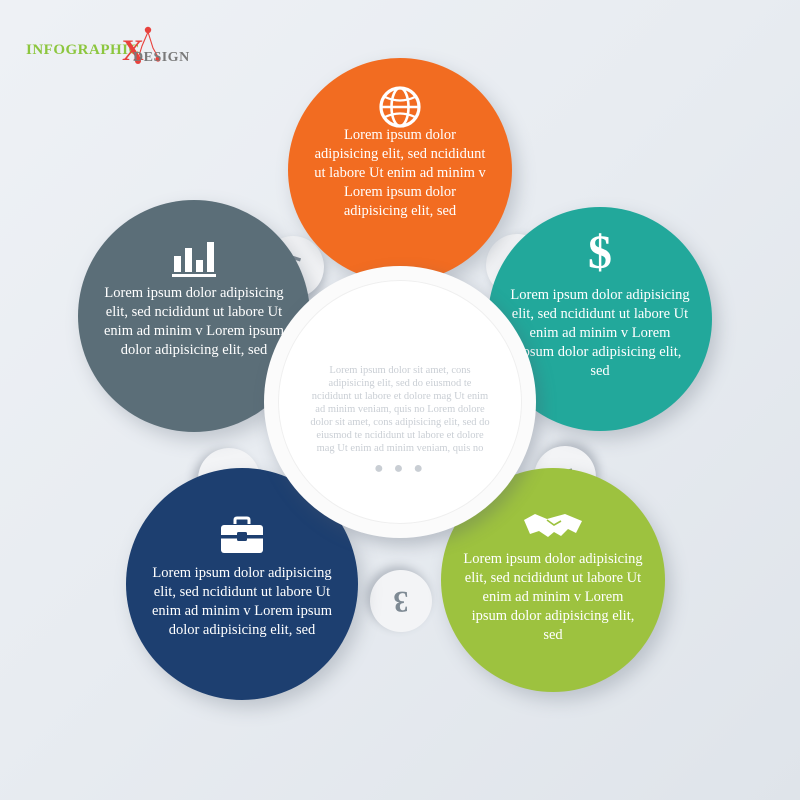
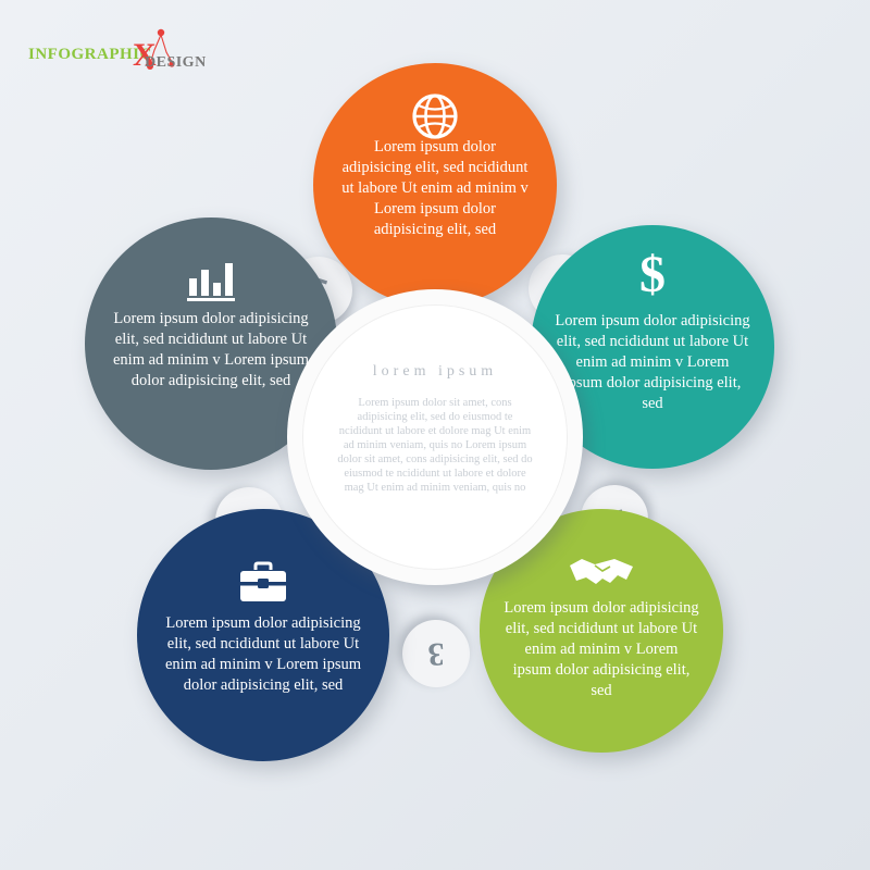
  INFOGRAPHIC
  X
  DESIGN
  Lorem ipsum dolor adipisicing elit, sed ncididunt ut labore Ut enim ad minim v Lorem ipsum dolor adipisicing elit, sed
  $
  Lorem ipsum dolor adipisicing elit, sed ncididunt ut labore Ut enim ad minim v Lorem sum dolor adipisicing elit, sed
  Lorem ipsum dolor adipisicing elit, sed ncididunt ut labore Ut enim ad minim v Lorem ipsum dolor adipisicing elit, sed
  Lorem ipsum dolor adipisicing elit, sed ncididunt ut labore Ut enim ad minim v Lorem ipsum dolor adipisicing elit, sed
  Lorem ipsum dolor adipisicing elit, sed ncididunt ut labore Ut enim ad minim v Lorem ipsum dolor adipisicing elit, sed
+ lorem ipsum
- Lorem ipsum dolor sit amet, cons adipisicing elit, sed do eiusmod te ncididunt ut labore et dolore mag Ut enim ad minim veniam, quis no Lorem dolore dolor sit amet, cons adipisicing elit, sed do eiusmod te ncididunt ut labore et dolore mag Ut enim ad minim veniam, quis no
+ Lorem ipsum dolor sit amet, cons adipisicing elit, sed do eiusmod te ncididunt ut labore et dolore mag Ut enim ad minim veniam, quis no Lorem ipsum dolor sit amet, cons adipisicing elit, sed do eiusmod te ncididunt ut labore et dolore mag Ut enim ad minim veniam, quis no
- ● ● ●
